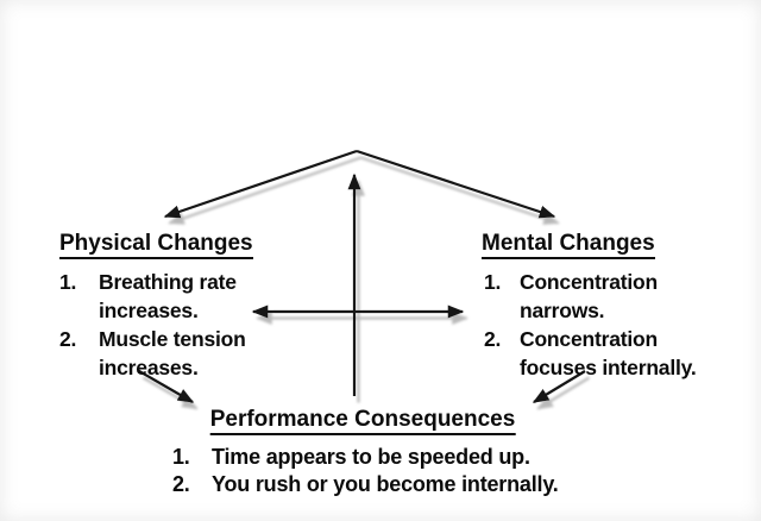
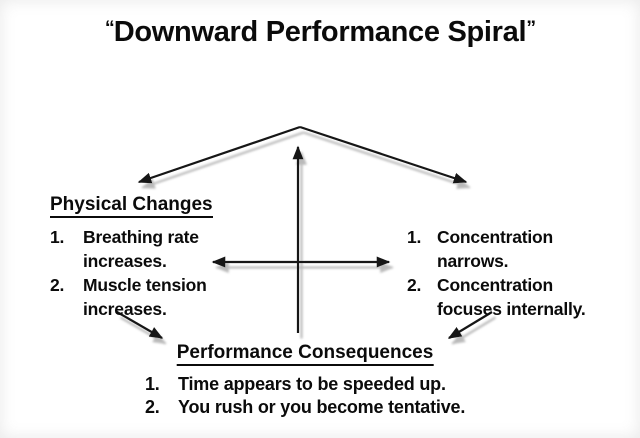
+ “Downward Performance Spiral”
  Physical Changes
  1.
  Breathing rate
  increases.
  2.
  Muscle tension
  increases.
- Mental Changes
  1.
  Concentration
  narrows.
  2.
  Concentration
  focuses internally.
  Performance Consequences
  1.
  Time appears to be speeded up.
  2.
- You rush or you become internally.
+ You rush or you become tentative.
